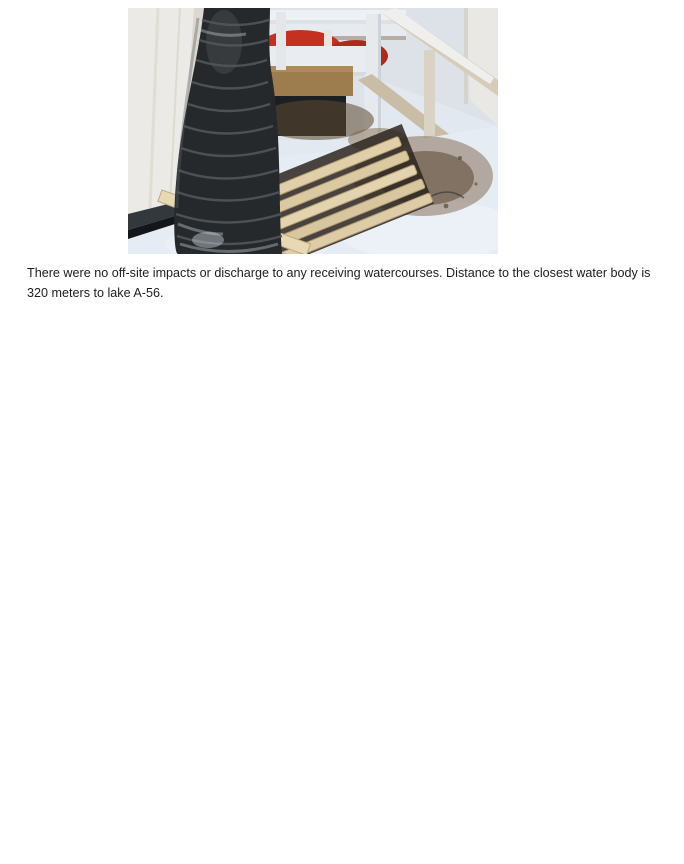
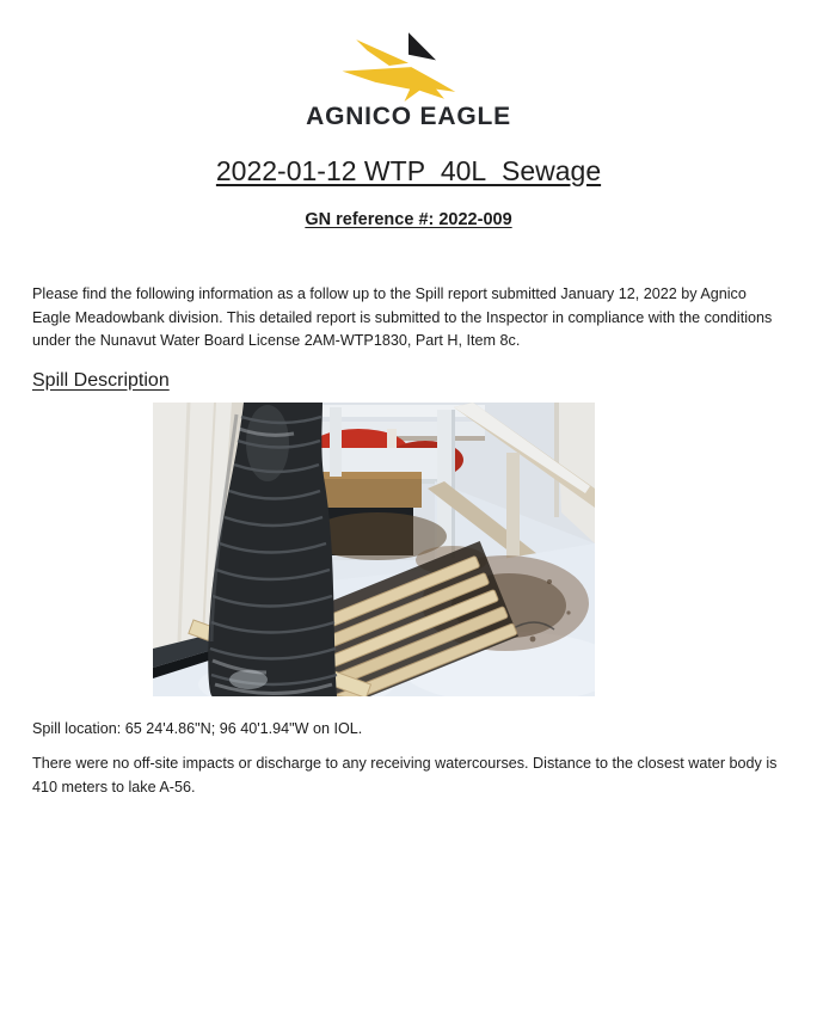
+ AGNICO EAGLE
+ 2022-01-12 WTP_40L_Sewage
+ GN reference #: 2022-009
+ Please find the following information as a follow up to the Spill report submitted January 12, 2022 by Agnico Eagle Meadowbank division. This detailed report is submitted to the Inspector in compliance with the conditions under the Nunavut Water Board License 2AM-WTP1830, Part H, Item 8c.
+ Spill Description
+ Spill location: 65 24'4.86"N; 96 40'1.94"W on IOL.
- There were no off-site impacts or discharge to any receiving watercourses. Distance to the closest water body is 320 meters to lake A-56.
+ There were no off-site impacts or discharge to any receiving watercourses. Distance to the closest water body is 410 meters to lake A-56.
